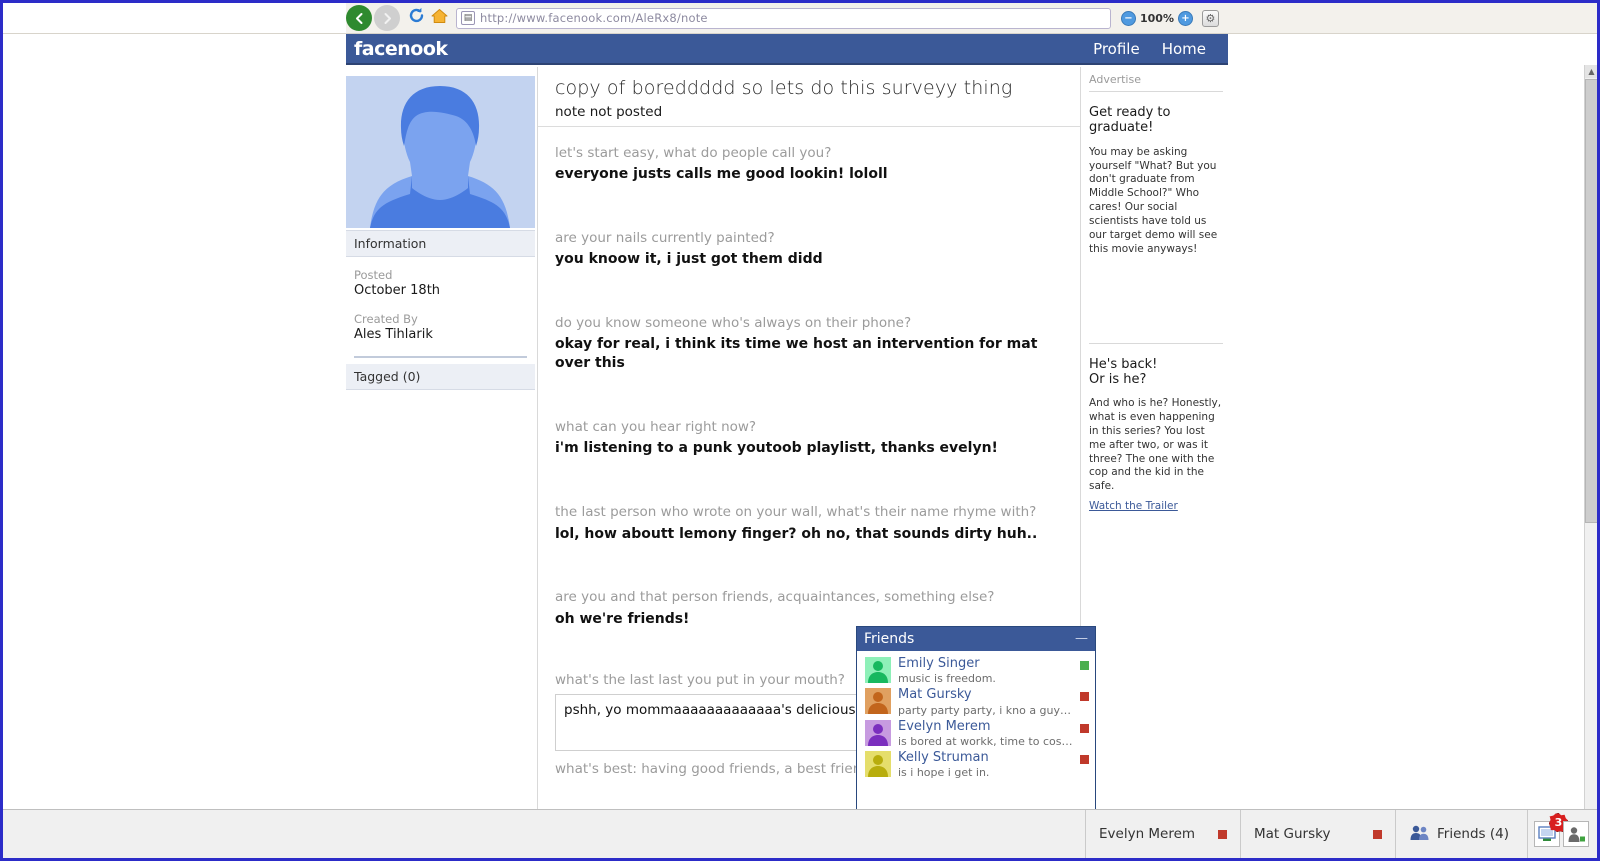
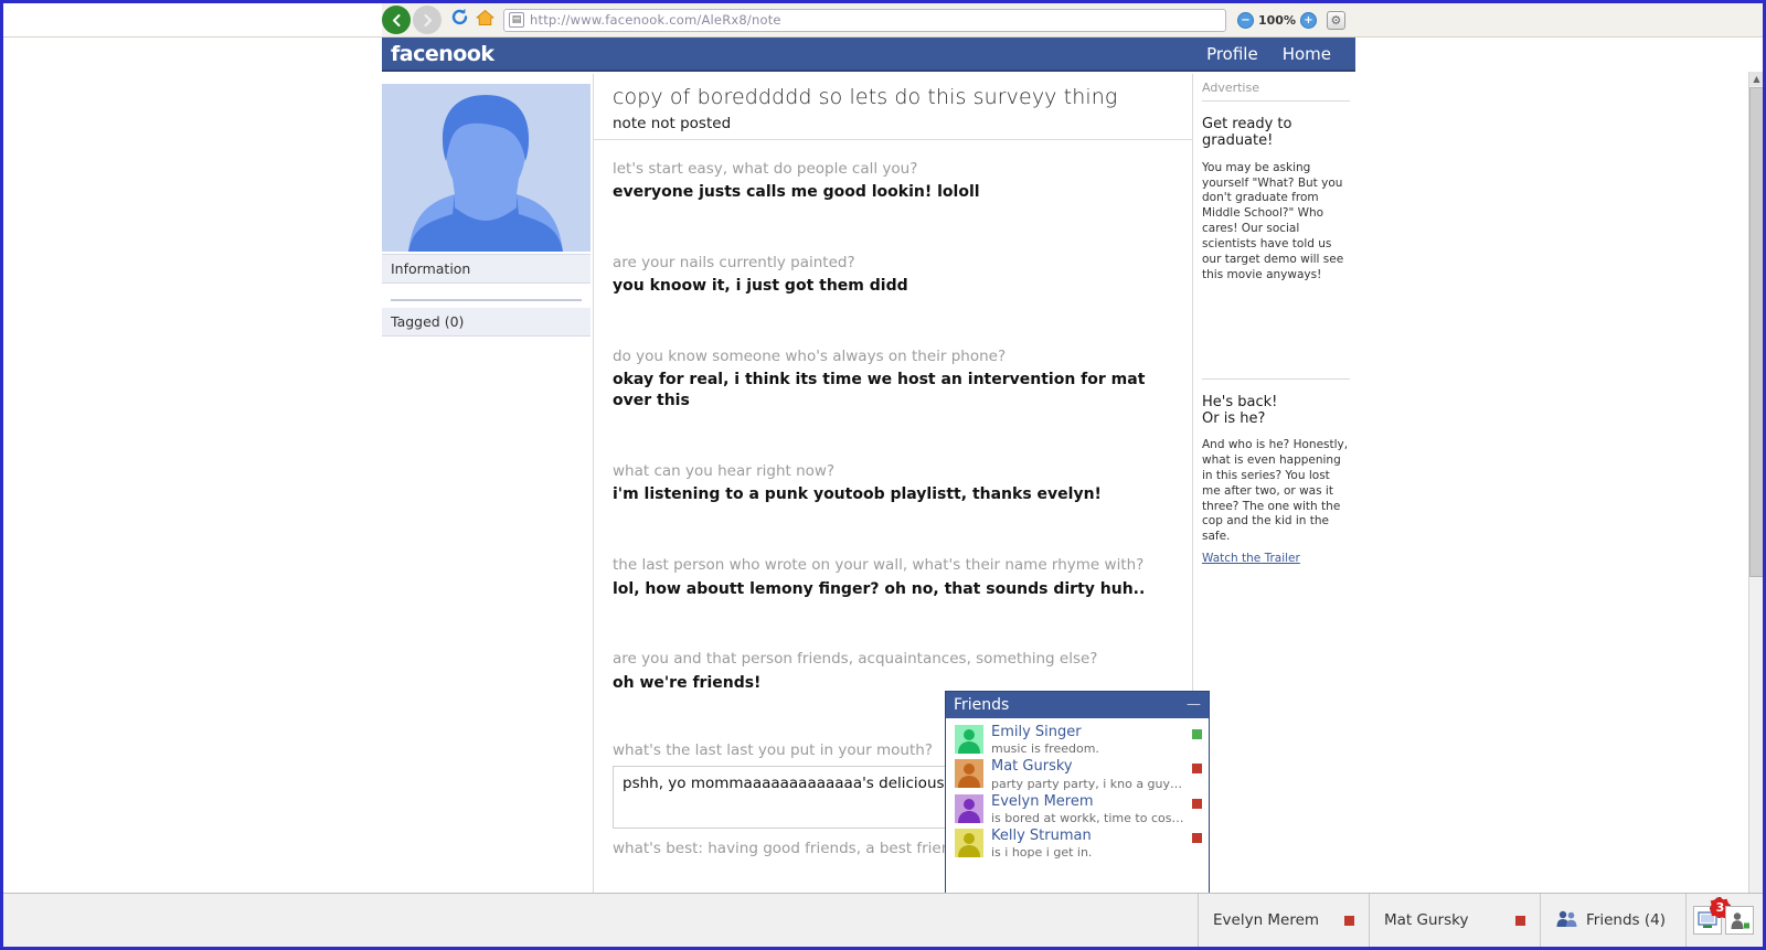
  ▤
  http://www.facenook.com/AleRx8/note
  −
  100%
  +
  ⚙
  facenook
  Profile
  Home
  Information
- Posted
- October 18th
- Created By
- Ales Tihlarik
  Tagged (0)
  copy of boreddddd so lets do this surveyy thing
  note not posted
  let's start easy, what do people call you?
  everyone justs calls me good lookin! lololl
  are your nails currently painted?
  you knoow it, i just got them didd
  do you know someone who's always on their phone?
  okay for real, i think its time we host an intervention for mat over this
  what can you hear right now?
  i'm listening to a punk youtoob playlistt, thanks evelyn!
  the last person who wrote on your wall, what's their name rhyme with?
  lol, how aboutt lemony finger? oh no, that sounds dirty huh..
  are you and that person friends, acquaintances, something else?
  oh we're friends!
  what's the last last you put in your mouth?
  pshh, yo mommaaaaaaaaaaaaa's delicious
  Advertise
  Get ready to graduate!
  You may be asking yourself "What? But you don't graduate from Middle School?" Who cares! Our social scientists have told us our target demo will see this movie anyways!
  He's back!
  Or is he?
  And who is he? Honestly, what is even happening in this series? You lost me after two, or was it three? The one with the cop and the kid in the safe.
  Watch the Trailer
  Friends
  —
  Emily Singer
  music is freedom.
  Mat Gursky
  party party party, i kno a guy n.
  Evelyn Merem
  is bored at workk, time to cost..
  Kelly Struman
  is i hope i get in.
  ▲
  Evelyn Merem
  Mat Gursky
  Friends (4)
  3
